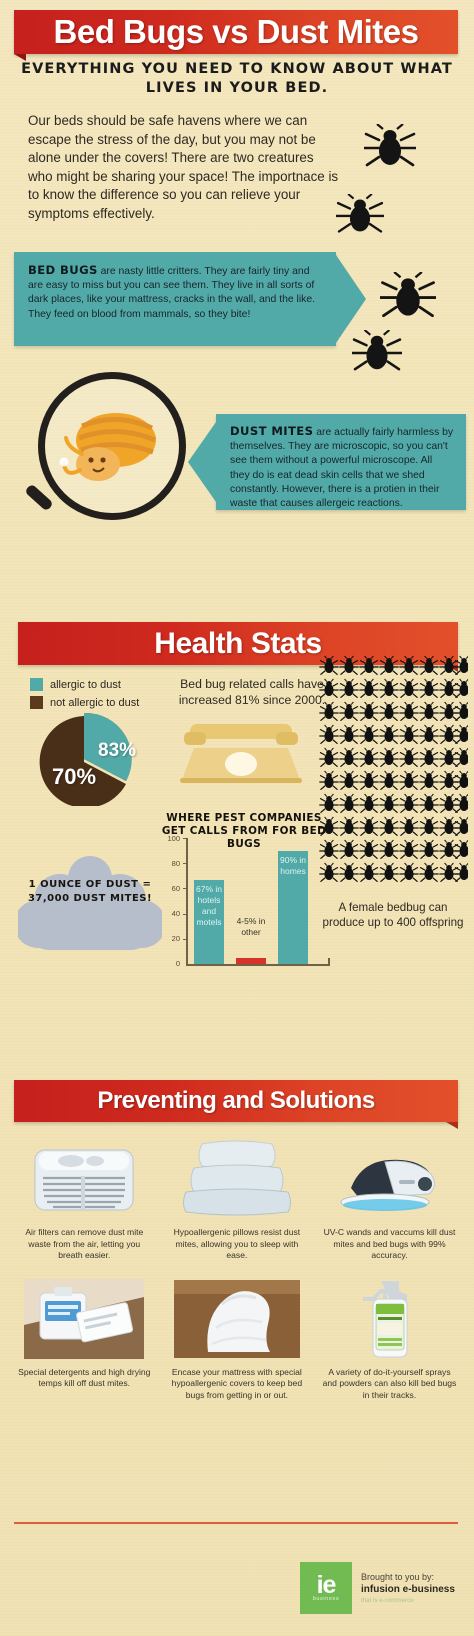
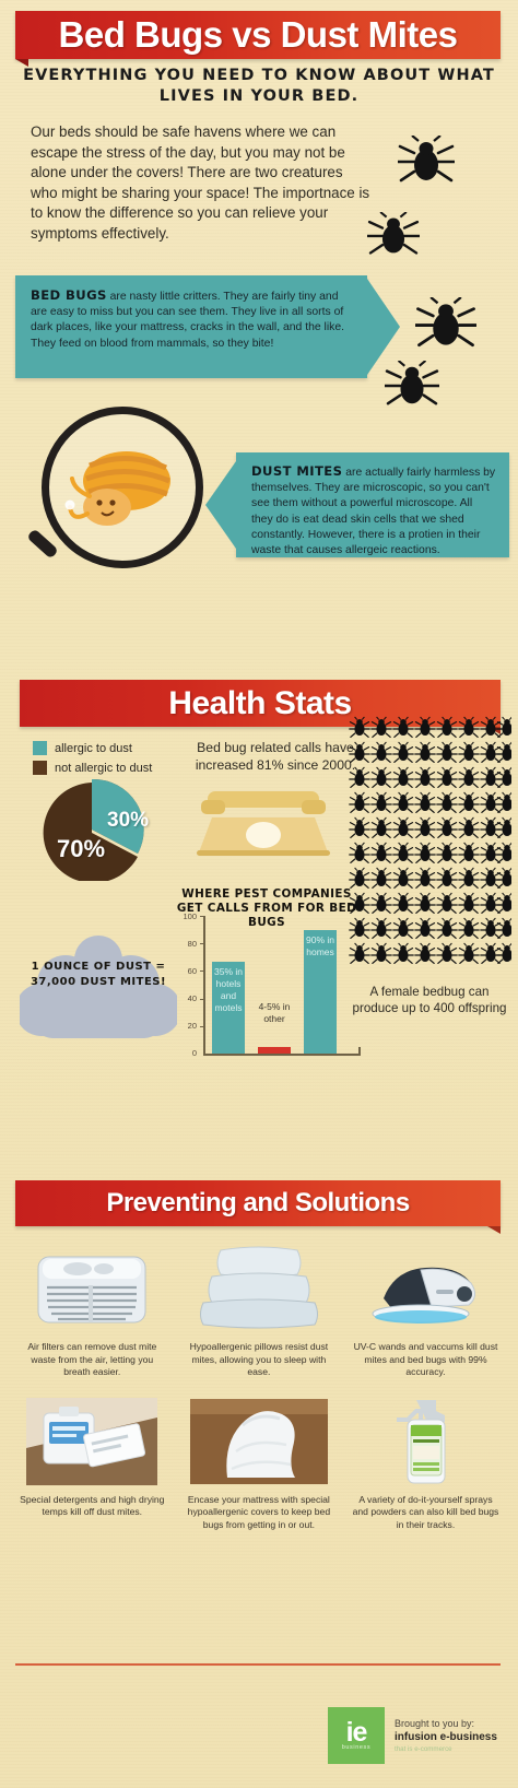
  Bed Bugs vs Dust Mites
  EVERYTHING YOU NEED TO KNOW ABOUT WHAT LIVES IN YOUR BED.
  Our beds should be safe havens where we can escape the stress of the day, but you may not be alone under the covers! There are two creatures who might be sharing your space! The importnace is to know the difference so you can relieve your symptoms effectively.
  BED BUGS are nasty little critters. They are fairly tiny and are easy to miss but you can see them. They live in all sorts of dark places, like your mattress, cracks in the wall, and the like. They feed on blood from mammals, so they bite!
  DUST MITES are actually fairly harmless by themselves. They are microscopic, so you can't see them without a powerful microscope. All they do is eat dead skin cells that we shed constantly. However, there is a protien in their waste that causes allergeic reactions.
  Health Stats
  allergic to dust
  not allergic to dust
- 83%
+ 30%
  70%
  Bed bug related calls hav increased 81% since 2000.
  1 OUNCE OF DUST = 37,000 DUST MITES!
  WHERE PEST COMPANIES GET CALLS FROM FOR BED BUGS
  100
  80
  60
  40
  20
  0
- 67% in hotels and motels
+ 35% in hotels and motels
  4-5% in other
  90% in homes
  A female bedbug can produce up to 400 offspring
  Preventing and Solutions
  Air filters can remove dust mite waste from the air, letting you breath easier.
  Hypoallergenic pillows resist dust mites, allowing you to sleep with ease.
  UV-C wands and vaccums kill dust mites and bed bugs with 99% accuracy.
  Special detergents and high drying temps kill off dust mites.
  Encase your mattress with special hypoallergenic covers to keep bed bugs from getting in or out.
  A variety of do-it-yourself sprays and powders can also kill bed bugs in their tracks.
  ie
  Brought to you by:
  infusion e-business
